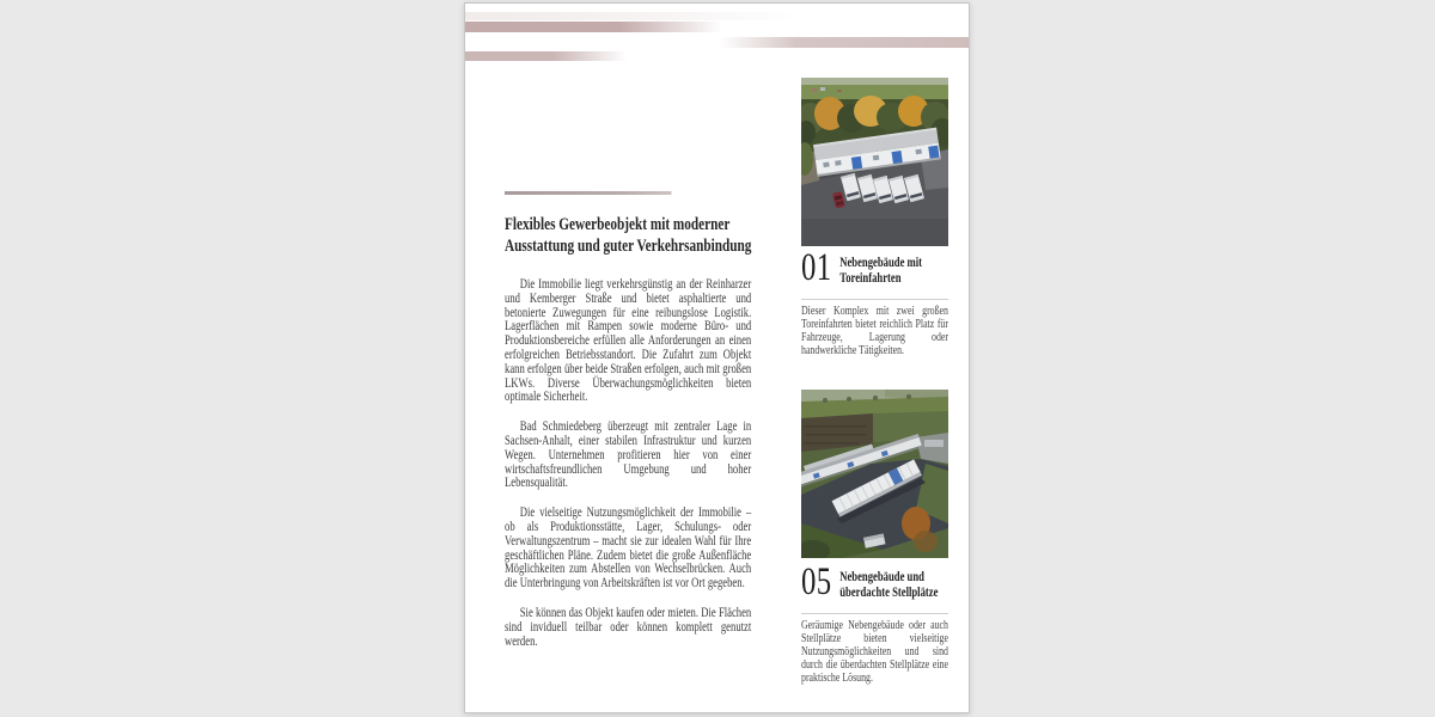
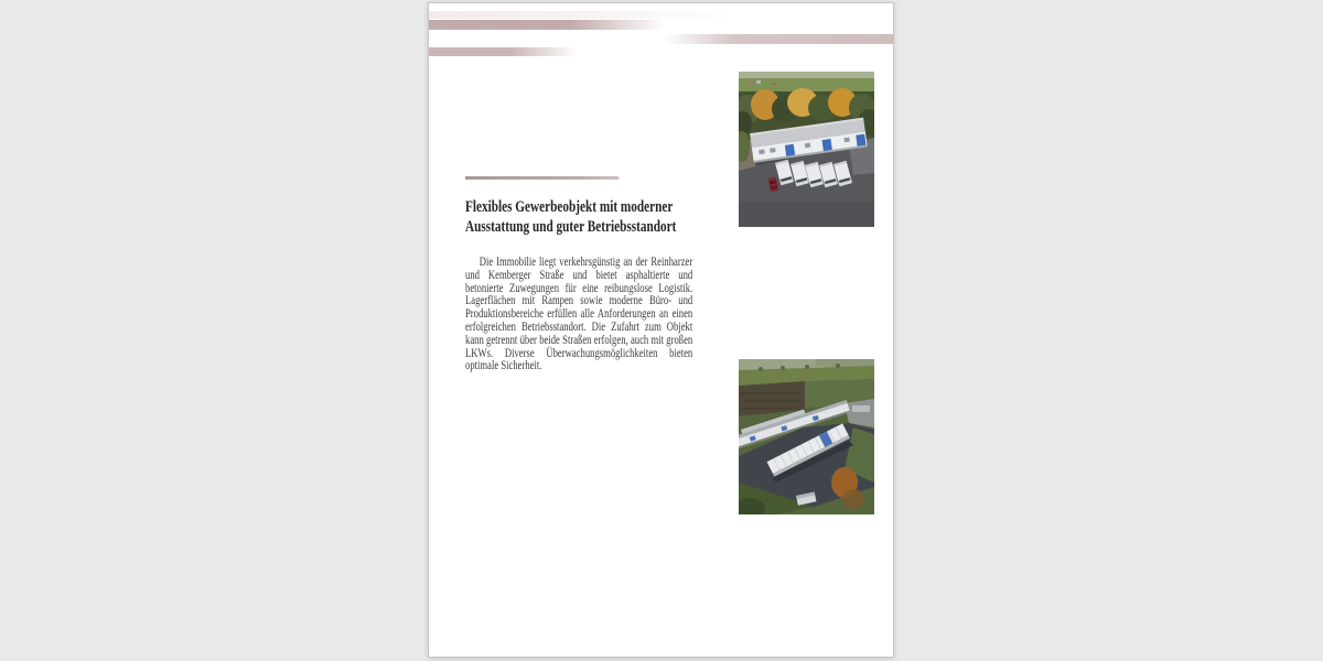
- Flexibles Gewerbeobjekt mit moderner Ausstattung und guter Verkehrsanbindung
+ Flexibles Gewerbeobjekt mit moderner Ausstattung und guter Betriebsstandort
- Die Immobilie liegt verkehrsgünstig an der Reinharzer und Kemberger Straße und bietet asphaltierte und betonierte Zuwegungen für eine reibungslose Logistik. Lagerflächen mit Rampen sowie moderne Büro- und Produktionsbereiche erfüllen alle Anforderungen an einen erfolgreichen Betriebsstandort. Die Zufahrt zum Objekt kann erfolgen über beide Straßen erfolgen, auch mit großen LKWs. Diverse Überwachungsmöglichkeiten bieten optimale Sicherheit.
+ Die Immobilie liegt verkehrsgünstig an der Reinharzer und Kemberger Straße und bietet asphaltierte und betonierte Zuwegungen für eine reibungslose Logistik. Lagerflächen mit Rampen sowie moderne Büro- und Produktionsbereiche erfüllen alle Anforderungen an einen erfolgreichen Betriebsstandort. Die Zufahrt zum Objekt kann getrennt über beide Straßen erfolgen, auch mit großen LKWs. Diverse Überwachungsmöglichkeiten bieten optimale Sicherheit.
- Bad Schmiedeberg überzeugt mit zentraler Lage in Sachsen-Anhalt, einer stabilen Infrastruktur und kurzen Wegen. Unternehmen profitieren hier von einer wirtschaftsfreundlichen Umgebung und hoher Lebensqualität.
- Die vielseitige Nutzungsmöglichkeit der Immobilie – ob als Produktionsstätte, Lager, Schulungs- oder Verwaltungszentrum – macht sie zur idealen Wahl für Ihre geschäftlichen Pläne. Zudem bietet die große Außenfläche Möglichkeiten zum Abstellen von Wechselbrücken. Auch die Unterbringung von Arbeitskräften ist vor Ort gegeben.
- Sie können das Objekt kaufen oder mieten. Die Flächen sind inviduell teilbar oder können komplett genutzt werden.
- 01
- Nebengebäude mit Toreinfahrten
- Dieser Komplex mit zwei großen Toreinfahrten bietet reichlich Platz für Fahrzeuge, Lagerung oder handwerkliche Tätigkeiten.
- 05
- Nebengebäude und überdachte Stellplätze
- Geräumige Nebengebäude oder auch Stellplätze bieten vielseitige Nutzungsmöglichkeiten und sind durch die überdachten Stellplätze eine praktische Lösung.
